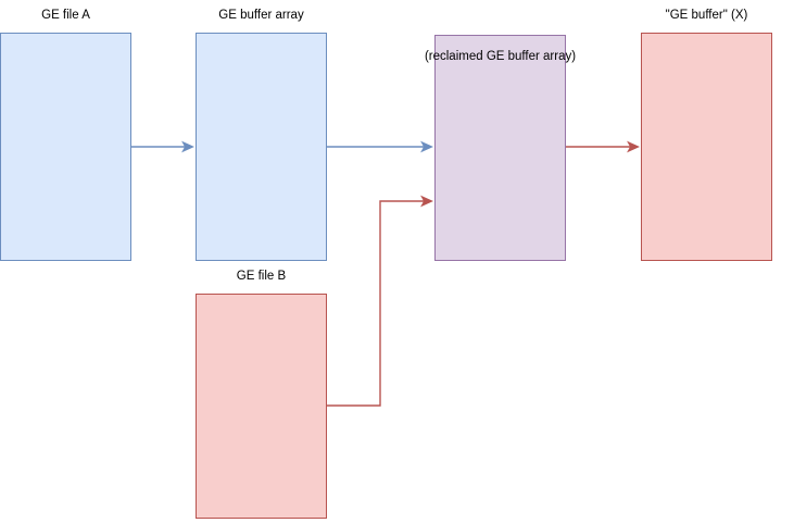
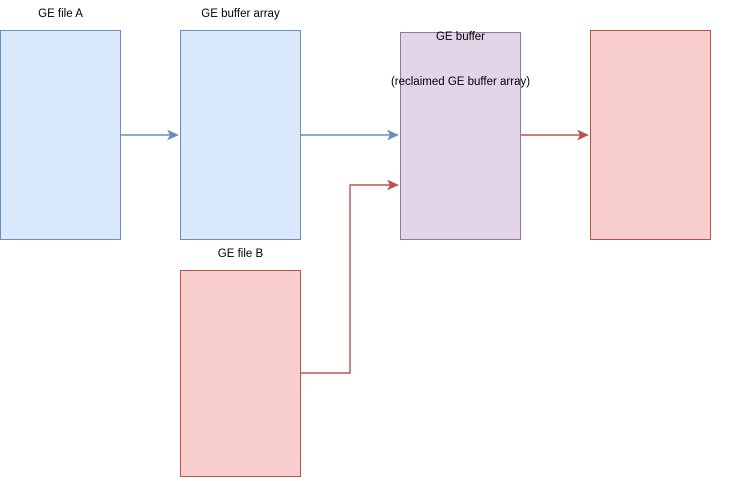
  GE file A
  GE buffer array
+ GE buffer
  (reclaimed GE buffer array)
- "GE buffer" (X)
  GE file B
